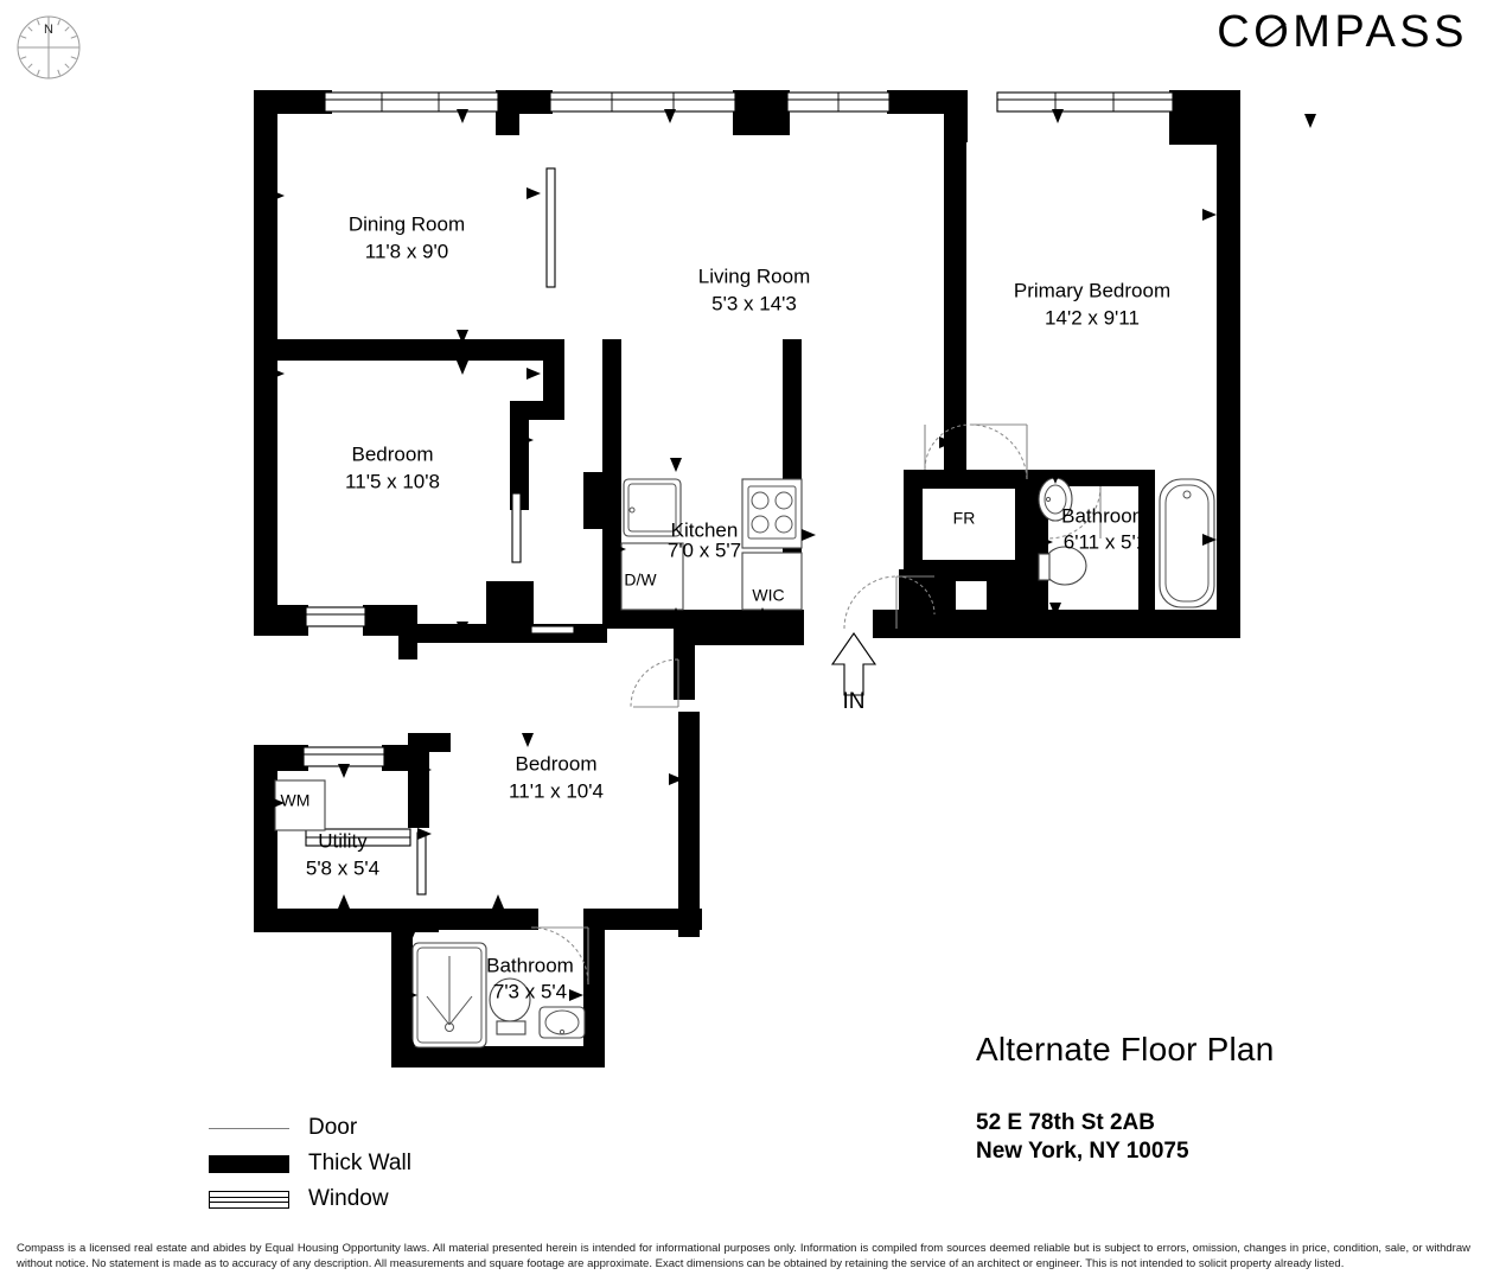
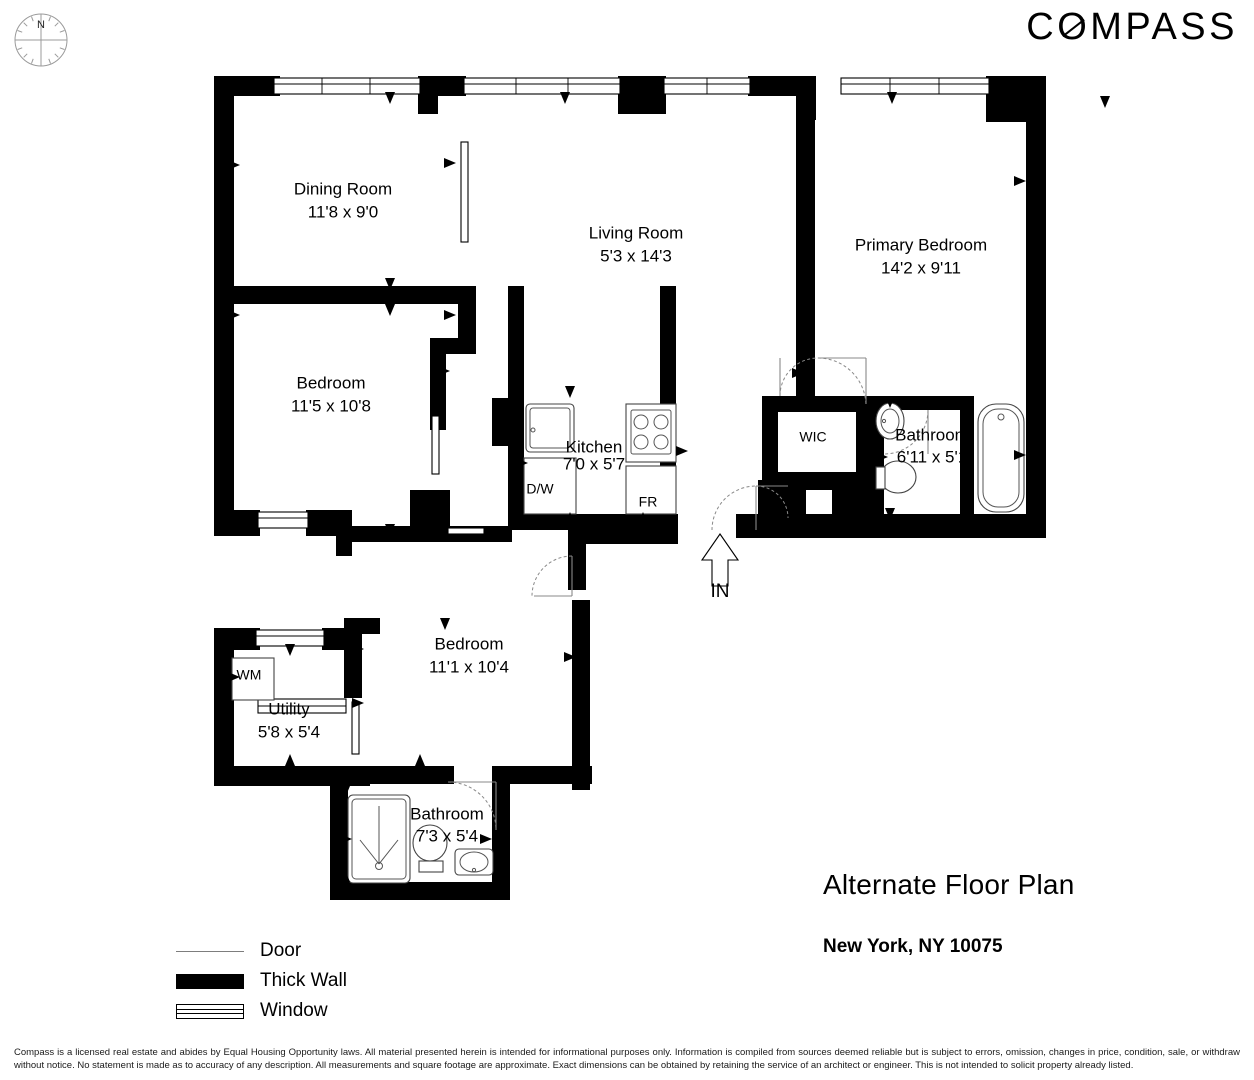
  COMPASS
  N
  IN
  Dining Room
  11'8 x 9'0
  Living Room
  5'3 x 14'3
  Primary Bedroom
  14'2 x 9'11
  Bedroom
  11'5 x 10'8
  Kitchen
  7'0 x 5'7
  Bathroom
  6'11 x 5'1
  Bedroom
  11'1 x 10'4
  Utility
  5'8 x 5'4
  Bathroom
  7'3 x 5'4
  D/W
- WIC
+ FR
  WM
- FR
+ WIC
  Door
  Thick Wall
  Window
  Alternate Floor Plan
- 52 E 78th St 2AB
  New York, NY 10075
  Compass is a licensed real estate and abides by Equal Housing Opportunity laws. All material presented herein is intended for informational purposes only. Information is compiled from sources deemed reliable but is subject to errors, omission, changes in price, condition, sale, or withdraw without notice. No statement is made as to accuracy of any description. All measurements and square footage are approximate. Exact dimensions can be obtained by retaining the service of an architect or engineer. This is not intended to solicit property already listed.
